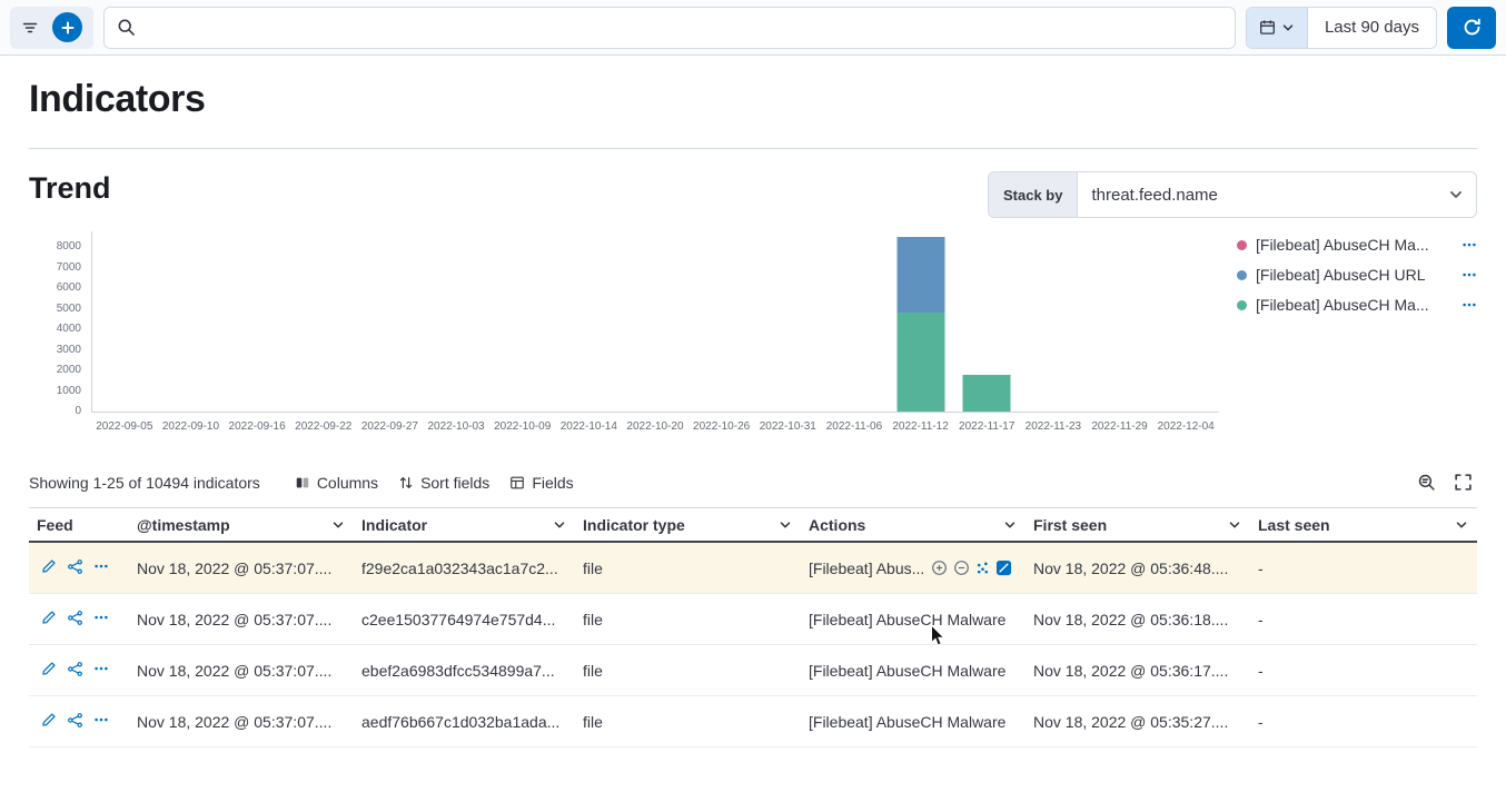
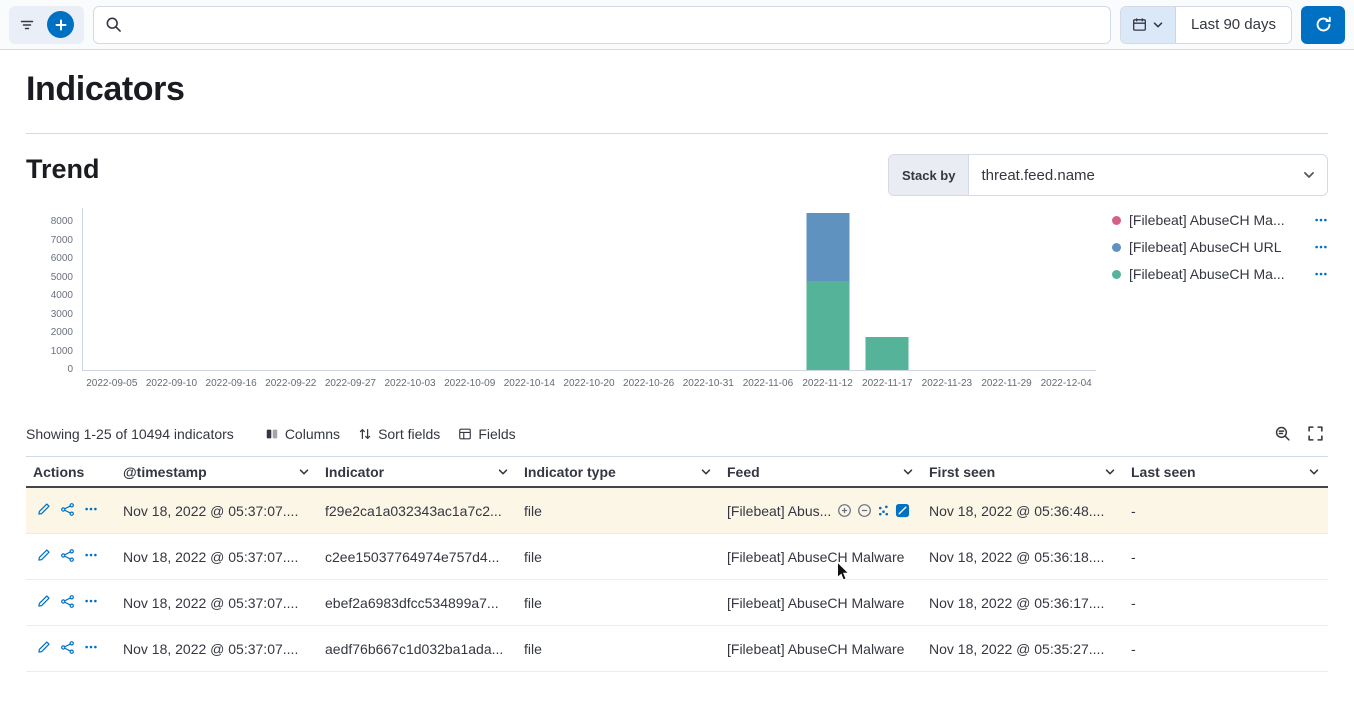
  Last 90 days
  Indicators
  Trend
  Stack by
  threat.feed.name
  0
  1000
  2000
  3000
  4000
  5000
  6000
  7000
  8000
  2022-09-05
  2022-09-10
  2022-09-16
  2022-09-22
  2022-09-27
  2022-10-03
  2022-10-09
  2022-10-14
  2022-10-20
  2022-10-26
  2022-10-31
  2022-11-06
  2022-11-12
  2022-11-17
  2022-11-23
  2022-11-29
  2022-12-04
  [Filebeat] AbuseCH Ma...
  [Filebeat] AbuseCH URL
  [Filebeat] AbuseCH Ma...
  Showing 1-25 of 10494 indicators
  Columns
  Sort fields
  Fields
- Feed
+ Actions
  @timestamp
  Indicator
  Indicator type
- Actions
+ Feed
  First seen
  Last seen
  Nov 18, 2022 @ 05:37:07....
  f29e2ca1a032343ac1a7c2...
  file
  [Filebeat] Abus...
  Nov 18, 2022 @ 05:36:48....
  -
  Nov 18, 2022 @ 05:37:07....
  c2ee15037764974e757d4...
  file
  [Filebeat] AbuseCH Malware
  Nov 18, 2022 @ 05:36:18....
  -
  Nov 18, 2022 @ 05:37:07....
  ebef2a6983dfcc534899a7...
  file
  [Filebeat] AbuseCH Malware
  Nov 18, 2022 @ 05:36:17....
  -
  Nov 18, 2022 @ 05:37:07....
  aedf76b667c1d032ba1ada...
  file
  [Filebeat] AbuseCH Malware
  Nov 18, 2022 @ 05:35:27....
  -
